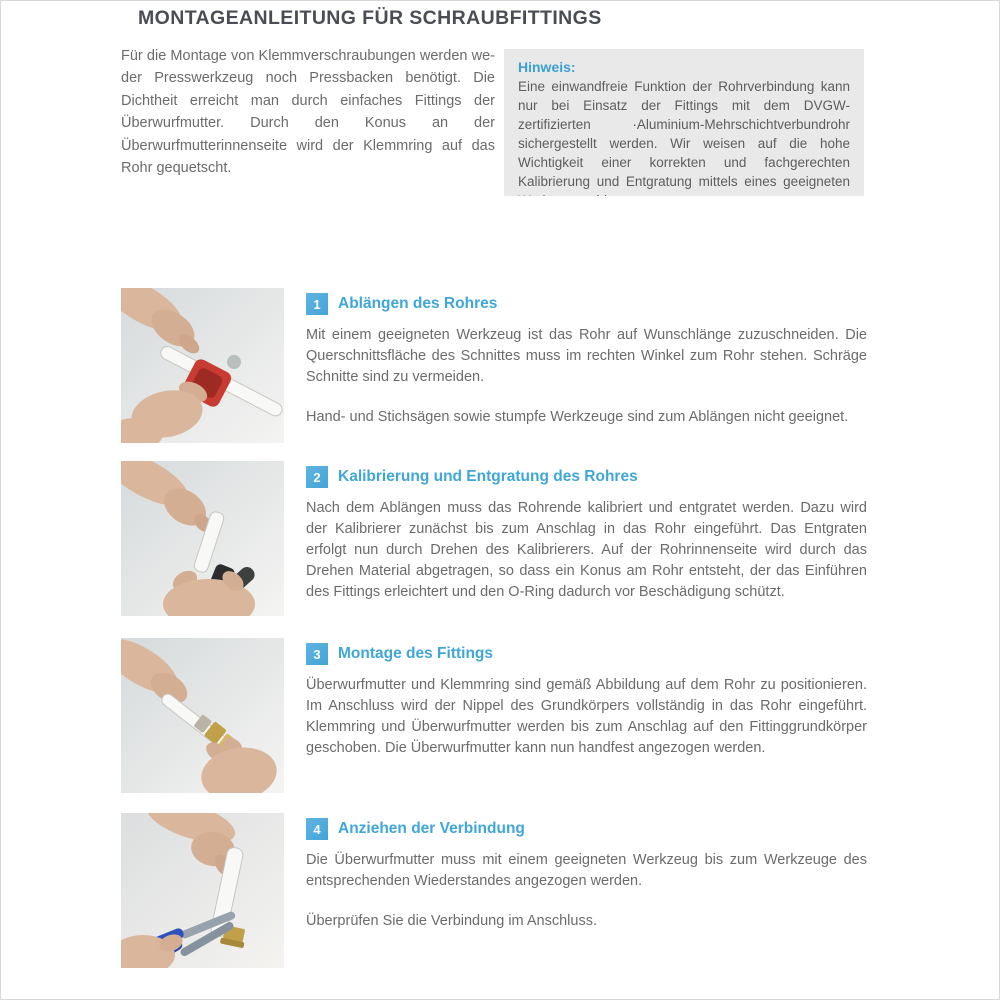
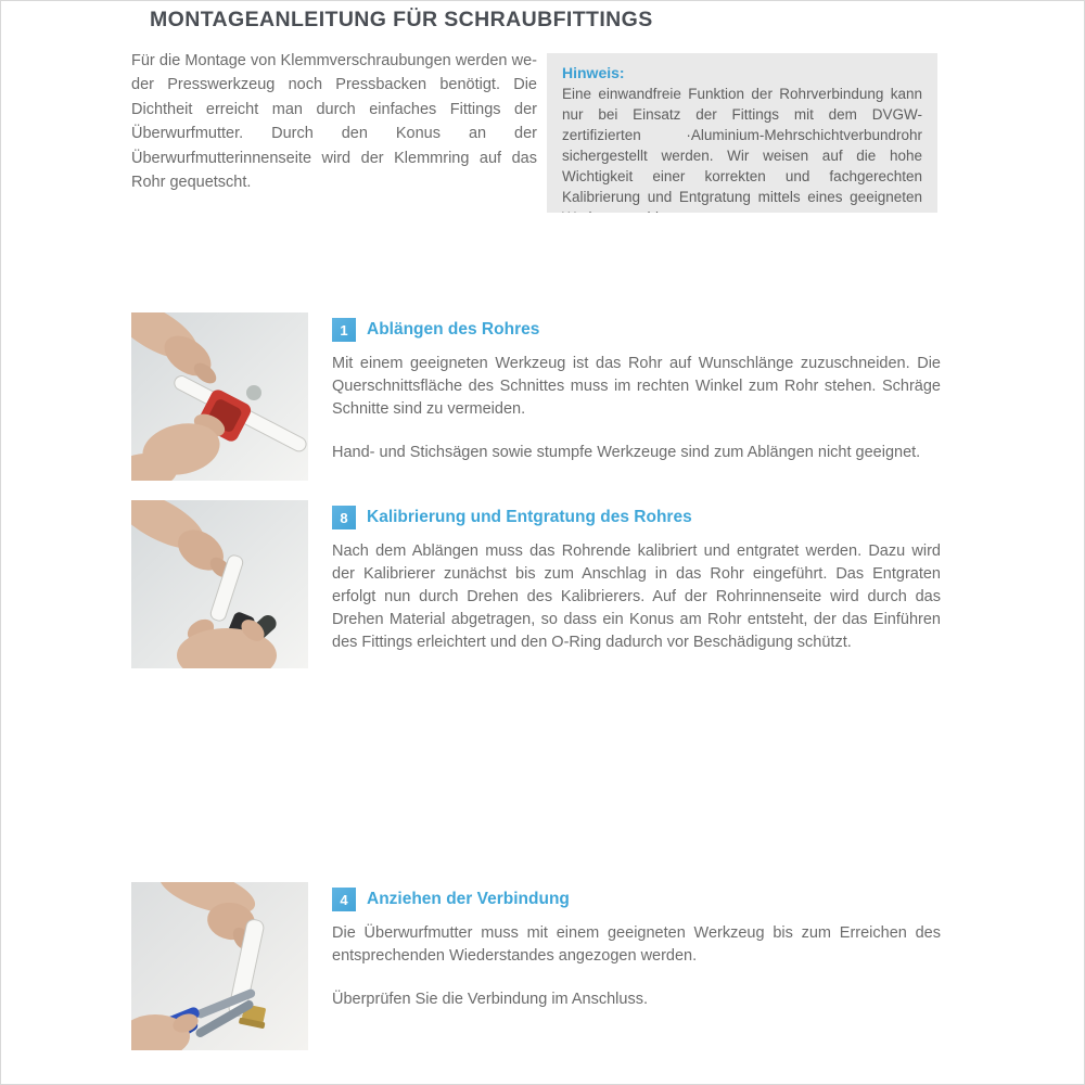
  MONTAGEANLEITUNG FÜR SCHRAUBFITTINGS
  Für die Montage von Klemmverschraubungen werden we­der Presswerkzeug noch Pressbacken benötigt. Die Dicht­heit erreicht man durch einfaches Fittings der Überwurf­mutter. Durch den Konus an der Überwurfmutterinnenseite wird der Klemmring auf das Rohr gequetscht.
  Hinweis:
  Eine einwandfreie Funktion der Rohrverbindung kann nur bei Einsatz der Fittings mit dem DVGW-zertifizierten ·Aluminium-Mehrschichtverbundrohr sicherge­stellt werden. Wir weisen auf die hohe Wichtigkeit einer korrekten und fachgerechten Kalibrierung und Entgra­tung mittels eines geeigneten
  1
  Ablängen des Rohres
  Mit einem geeigneten Werkzeug ist das Rohr auf Wunschlänge zuzuschneiden. Die Quer­schnittsfläche des Schnittes muss im rechten Winkel zum Rohr stehen. Schräge Schnitte sind zu vermeiden.
  Hand- und Stichsägen sowie stumpfe Werkzeuge sind zum Ablängen nicht geeignet.
- 2
+ 8
  Kalibrierung und Entgratung des Rohres
  Nach dem Ablängen muss das Rohrende kalibriert und entgratet werden. Dazu wird der Ka­librierer zunächst bis zum Anschlag in das Rohr eingeführt. Das Entgraten erfolgt nun durch Drehen des Kalibrierers. Auf der Rohrinnenseite wird durch das Drehen Material abgetra­gen, so dass ein Konus am Rohr entsteht, der das Einführen des Fittings erleichtert und den O-Ring dadurch vor Beschädigung schützt.
- 3
- Montage des Fittings
- Überwurfmutter und Klemmring sind gemäß Abbildung auf dem Rohr zu positionieren. Im Anschluss wird der Nippel des Grundkörpers vollständig in das Rohr eingeführt. Klemmring und Überwurfmutter werden bis zum Anschlag auf den Fittinggrundkörper geschoben. Die Überwurfmutter kann nun handfest angezogen werden.
  4
  Anziehen der Verbindung
- Die Überwurfmutter muss mit einem geeigneten Werkzeug bis zum Werkzeuge des entspre­chenden Wiederstandes angezogen werden.
+ Die Überwurfmutter muss mit einem geeigneten Werkzeug bis zum Erreichen des entspre­chenden Wiederstandes angezogen werden.
  Überprüfen Sie die Verbindung im Anschluss.
